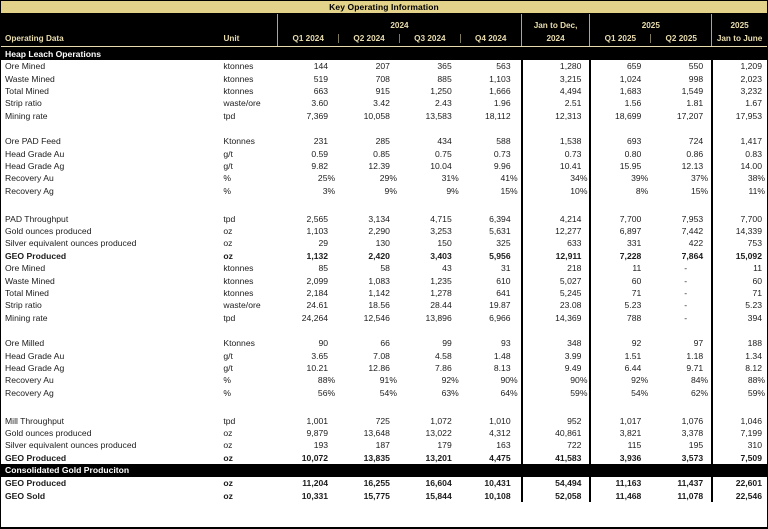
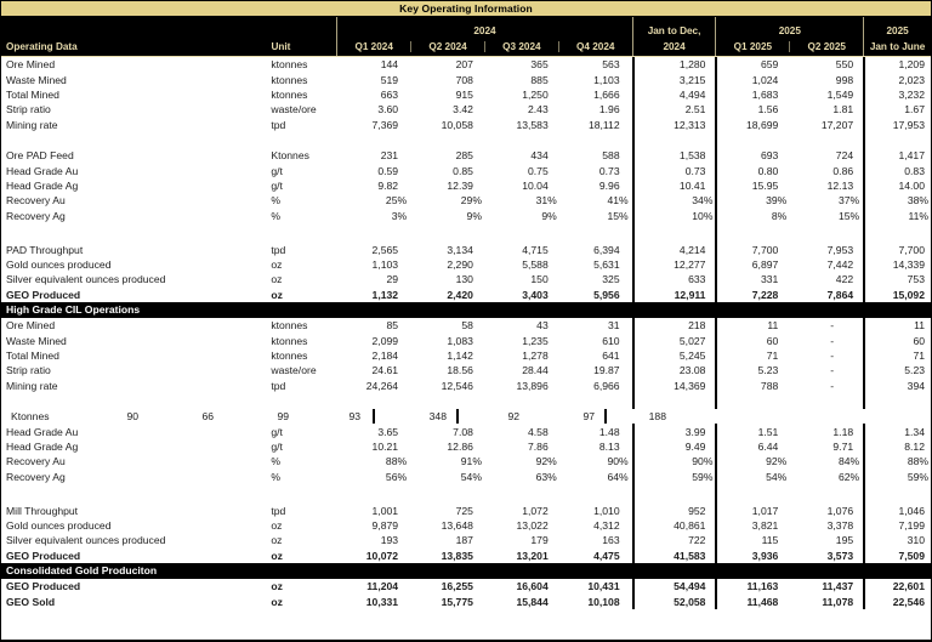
  Key Operating Information
  Operating Data
  Unit
  2024
  Q1 2024
  Q2 2024
  Q3 2024
  Q4 2024
  Jan to Dec,
  2024
  2025
  Q1 2025
  Q2 2025
  2025
  Jan to June
- Heap Leach Operations
  Ore Mined
  ktonnes
  144
  207
  365
  563
  1,280
  659
  550
  1,209
  Waste Mined
  ktonnes
  519
  708
  885
  1,103
  3,215
  1,024
  998
  2,023
  Total Mined
  ktonnes
  663
  915
  1,250
  1,666
  4,494
  1,683
  1,549
  3,232
  Strip ratio
  waste/ore
  3.60
  3.42
  2.43
  1.96
  2.51
  1.56
  1.81
  1.67
  Mining rate
  tpd
  7,369
  10,058
  13,583
  18,112
  12,313
  18,699
  17,207
  17,953
  Ore PAD Feed
  Ktonnes
  231
  285
  434
  588
  1,538
  693
  724
  1,417
  Head Grade Au
  g/t
  0.59
  0.85
  0.75
  0.73
  0.73
  0.80
  0.86
  0.83
  Head Grade Ag
  g/t
  9.82
  12.39
  10.04
  9.96
  10.41
  15.95
  12.13
  14.00
  Recovery Au
  %
  25%
  29%
  31%
  41%
  34%
  39%
  37%
  38%
  Recovery Ag
  %
  3%
  9%
  9%
  15%
  10%
  8%
  15%
  11%
  PAD Throughput
  tpd
  2,565
  3,134
  4,715
  6,394
  4,214
  7,700
  7,953
  7,700
  Gold ounces produced
  oz
  1,103
  2,290
- 3,253
+ 5,588
  5,631
  12,277
  6,897
  7,442
  14,339
  Silver equivalent ounces produced
  oz
  29
  130
  150
  325
  633
  331
  422
  753
  GEO Produced
  oz
  1,132
  2,420
  3,403
  5,956
  12,911
  7,228
  7,864
  15,092
+ High Grade CIL Operations
  Ore Mined
  ktonnes
  85
  58
  43
  31
  218
  11
  -
  11
  Waste Mined
  ktonnes
  2,099
  1,083
  1,235
  610
  5,027
  60
  -
  60
  Total Mined
  ktonnes
  2,184
  1,142
  1,278
  641
  5,245
  71
  -
  71
  Strip ratio
  waste/ore
  24.61
  18.56
  28.44
  19.87
  23.08
  5.23
  -
  5.23
  Mining rate
  tpd
  24,264
  12,546
  13,896
  6,966
  14,369
  788
  -
  394
- Ore Milled
  Ktonnes
  90
  66
  99
  93
  348
  92
  97
  188
  Head Grade Au
  g/t
  3.65
  7.08
  4.58
  1.48
  3.99
  1.51
  1.18
  1.34
  Head Grade Ag
  g/t
  10.21
  12.86
  7.86
  8.13
  9.49
  6.44
  9.71
  8.12
  Recovery Au
  %
  88%
  91%
  92%
  90%
  90%
  92%
  84%
  88%
  Recovery Ag
  %
  56%
  54%
  63%
  64%
  59%
  54%
  62%
  59%
  Mill Throughput
  tpd
  1,001
  725
  1,072
  1,010
  952
  1,017
  1,076
  1,046
  Gold ounces produced
  oz
  9,879
  13,648
  13,022
  4,312
  40,861
  3,821
  3,378
  7,199
  Silver equivalent ounces produced
  oz
  193
  187
  179
  163
  722
  115
  195
  310
  GEO Produced
  oz
  10,072
  13,835
  13,201
  4,475
  41,583
  3,936
  3,573
  7,509
  Consolidated Gold Produciton
  GEO Produced
  oz
  11,204
  16,255
  16,604
  10,431
  54,494
  11,163
  11,437
  22,601
  GEO Sold
  oz
  10,331
  15,775
  15,844
  10,108
  52,058
  11,468
  11,078
  22,546
